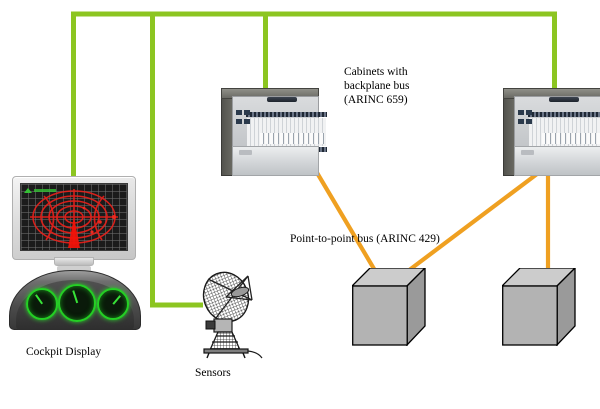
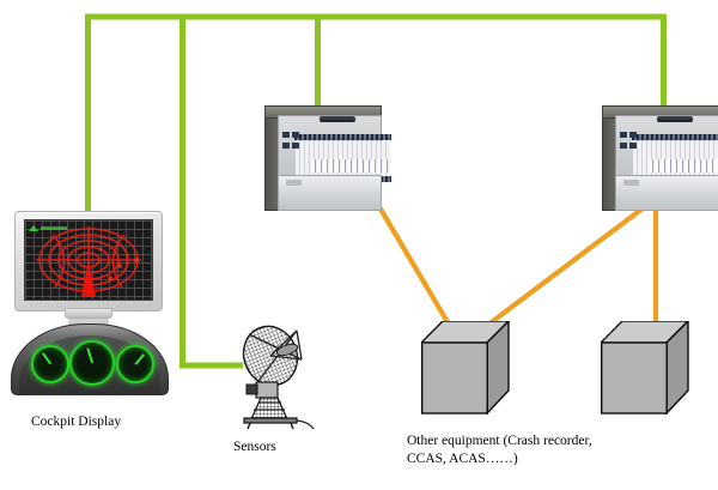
- Cabinets with
- backplane bus
- (ARINC 659)
- Point-to-point bus (ARINC 429)
  Cockpit Display
  Sensors
+ Other equipment (Crash recorder,
+ CCAS, ACAS……)
